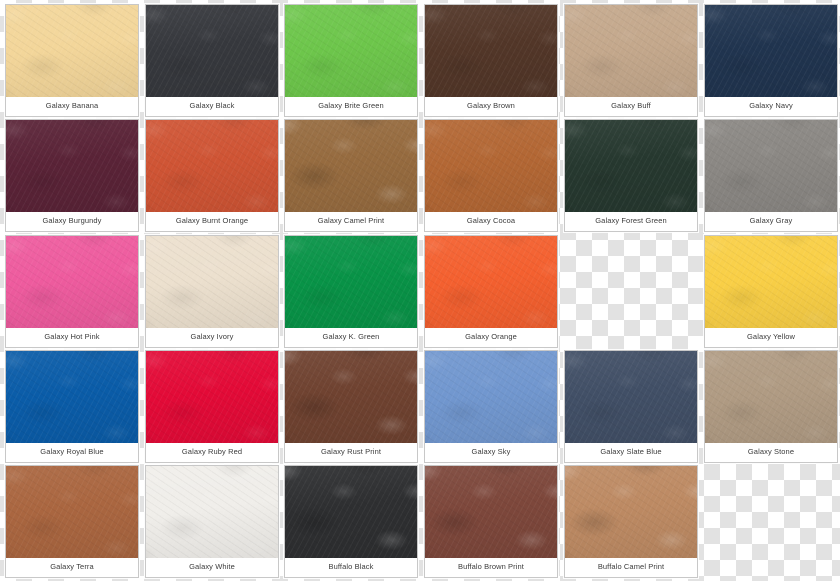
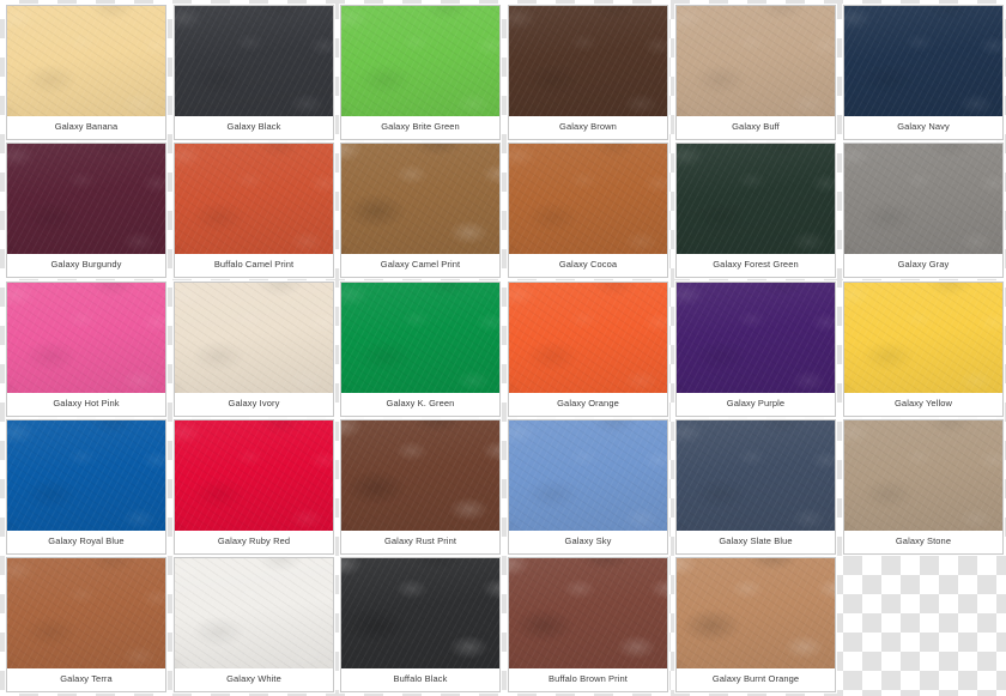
  Galaxy Banana
  Galaxy Black
  Galaxy Brite Green
  Galaxy Brown
  Galaxy Buff
  Galaxy Navy
  Galaxy Burgundy
- Galaxy Burnt Orange
+ Buffalo Camel Print
  Galaxy Camel Print
  Galaxy Cocoa
  Galaxy Forest Green
  Galaxy Gray
  Galaxy Hot Pink
  Galaxy Ivory
  Galaxy K. Green
  Galaxy Orange
+ Galaxy Purple
  Galaxy Yellow
  Galaxy Royal Blue
  Galaxy Ruby Red
  Galaxy Rust Print
  Galaxy Sky
  Galaxy Slate Blue
  Galaxy Stone
  Galaxy Terra
  Galaxy White
  Buffalo Black
  Buffalo Brown Print
- Buffalo Camel Print
+ Galaxy Burnt Orange
